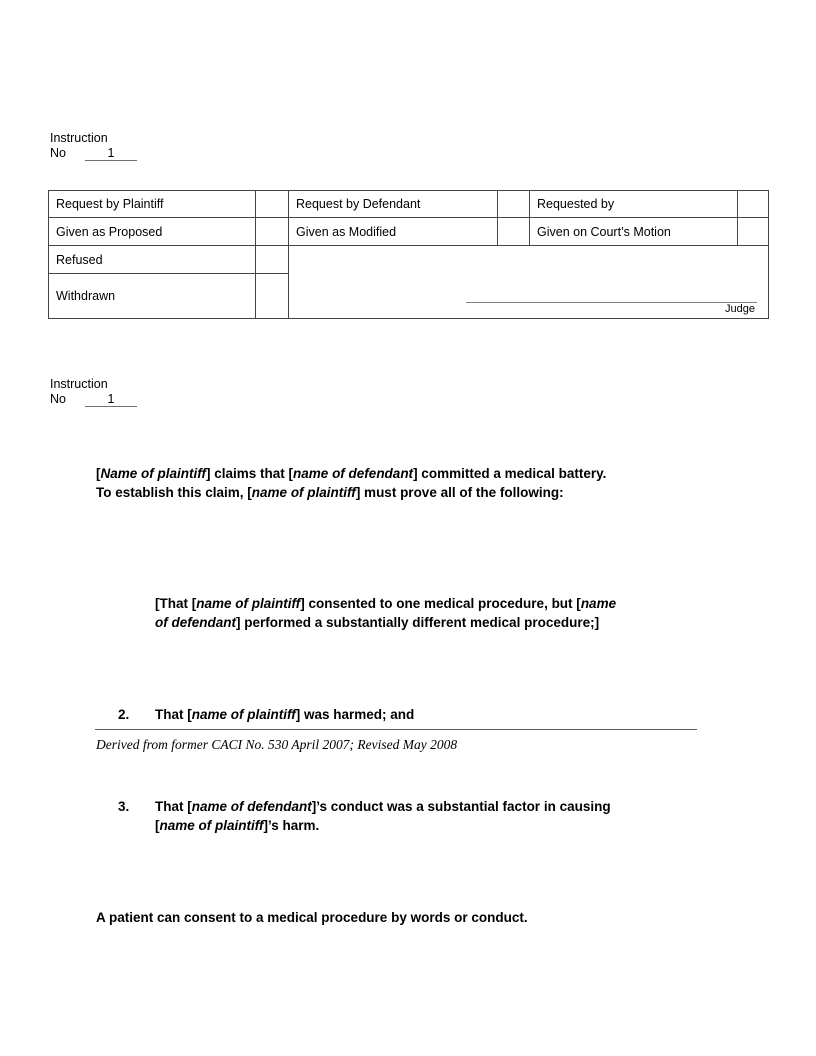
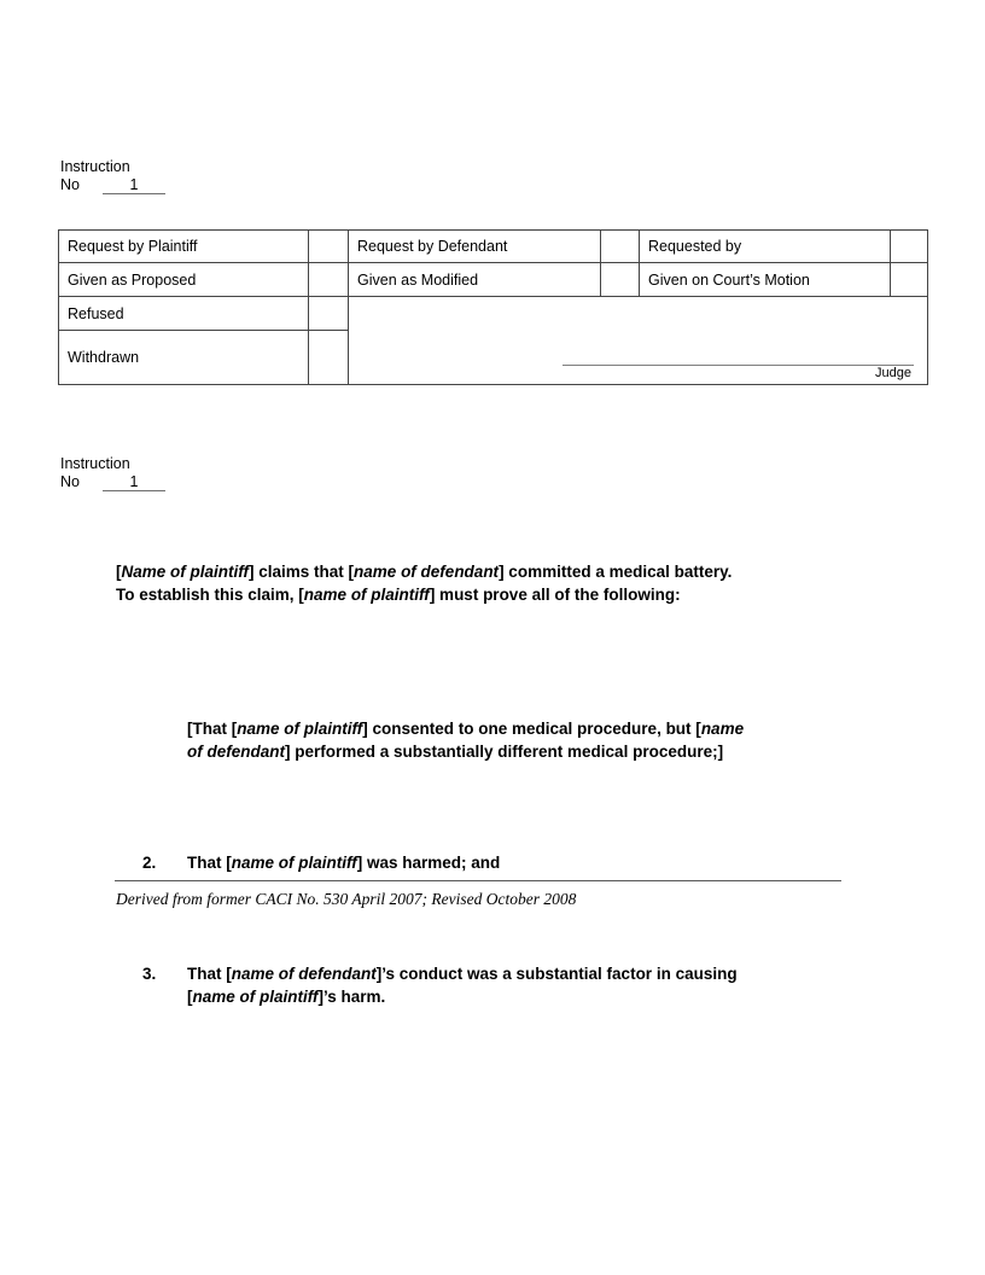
  Instruction
  No 1
  Request by Plaintiff		Request by Defendant		Requested by
  Given as Proposed		Given as Modified		Given on Court’s Motion
  Refused		Judge
  Withdrawn
  Instruction
  No 1
  [Name of plaintiff] claims that [name of defendant] committed a medical battery.
  To establish this claim, [name of plaintiff] must prove all of the following:
  [That [name of plaintiff] consented to one medical procedure, but [name
  of defendant] performed a substantially different medical procedure;]
  2.
  That [name of plaintiff] was harmed; and
  3.
  That [name of defendant]’s conduct was a substantial factor in causing
  [name of plaintiff]’s harm.
- A patient can consent to a medical procedure by words or conduct.
- Derived from former CACI No. 530 April 2007; Revised May 2008
+ Derived from former CACI No. 530 April 2007; Revised October 2008
